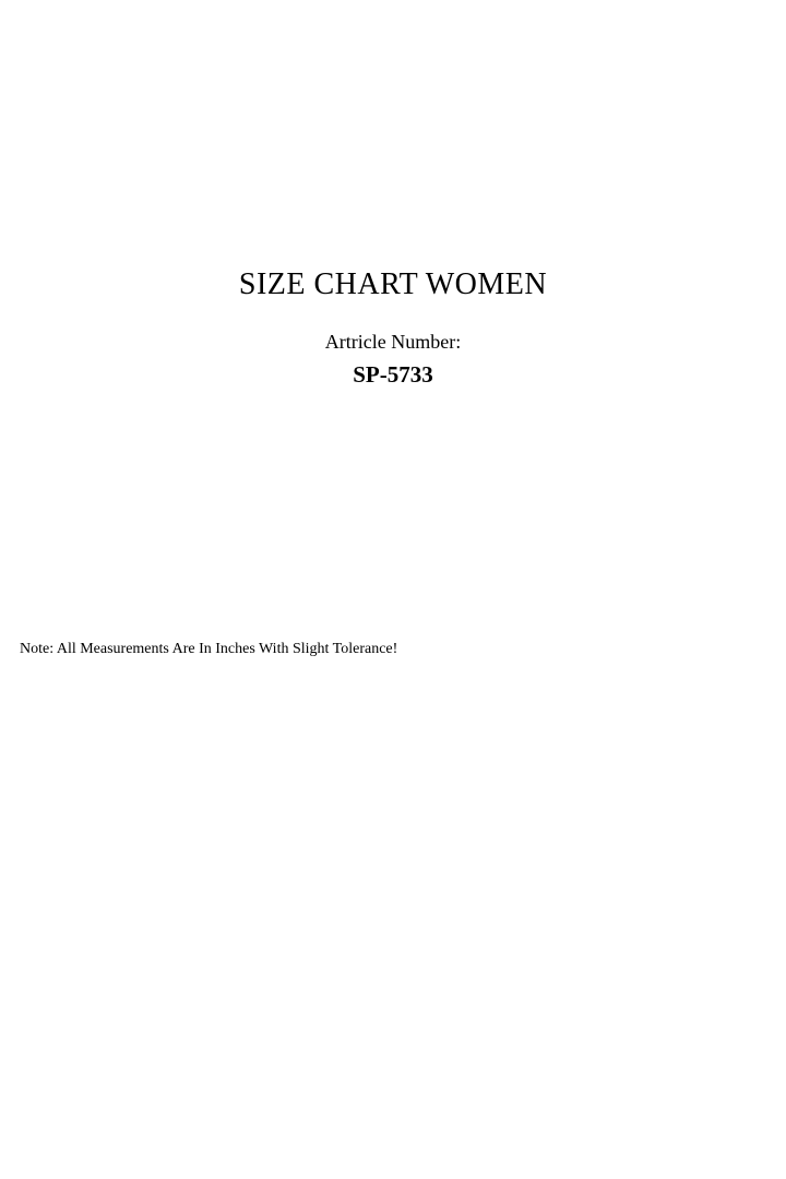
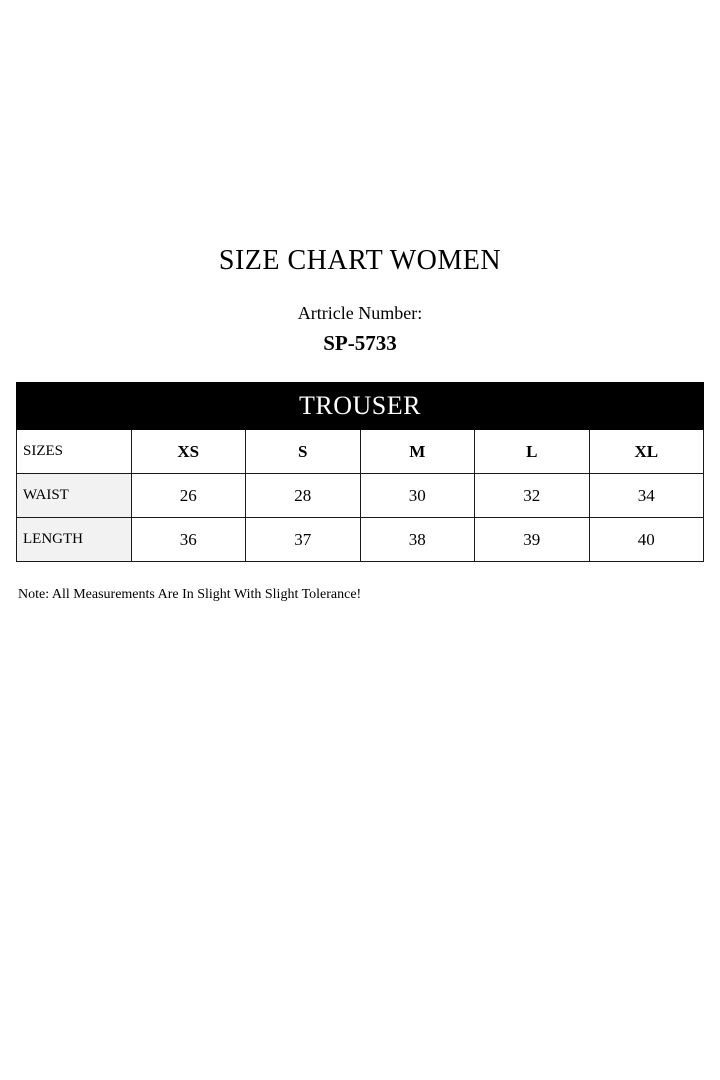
  SIZE CHART WOMEN
  Artricle Number:
  SP-5733
+ TROUSER
+ SIZES	XS	S	M	L	XL
+ WAIST	26	28	30	32	34
+ LENGTH	36	37	38	39	40
- Note: All Measurements Are In Inches With Slight Tolerance!
+ Note: All Measurements Are In Slight With Slight Tolerance!
